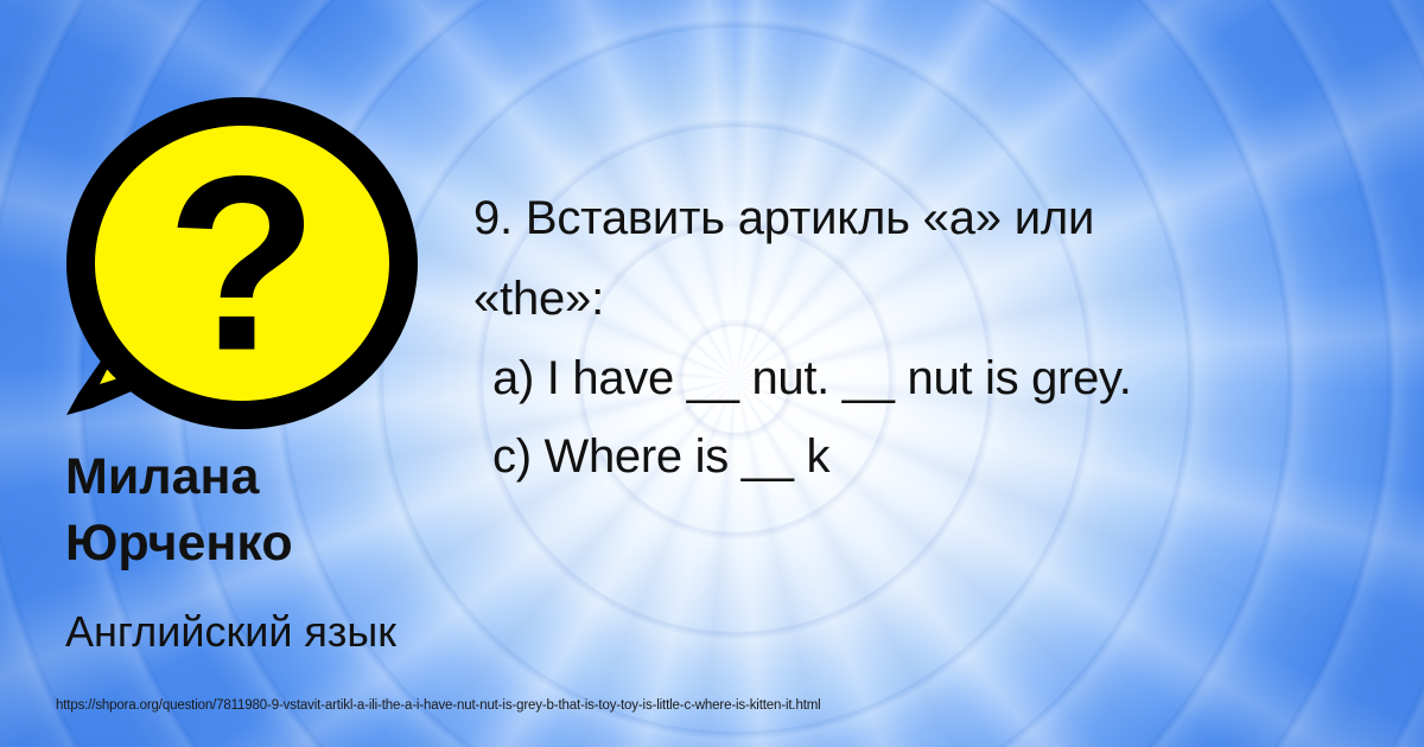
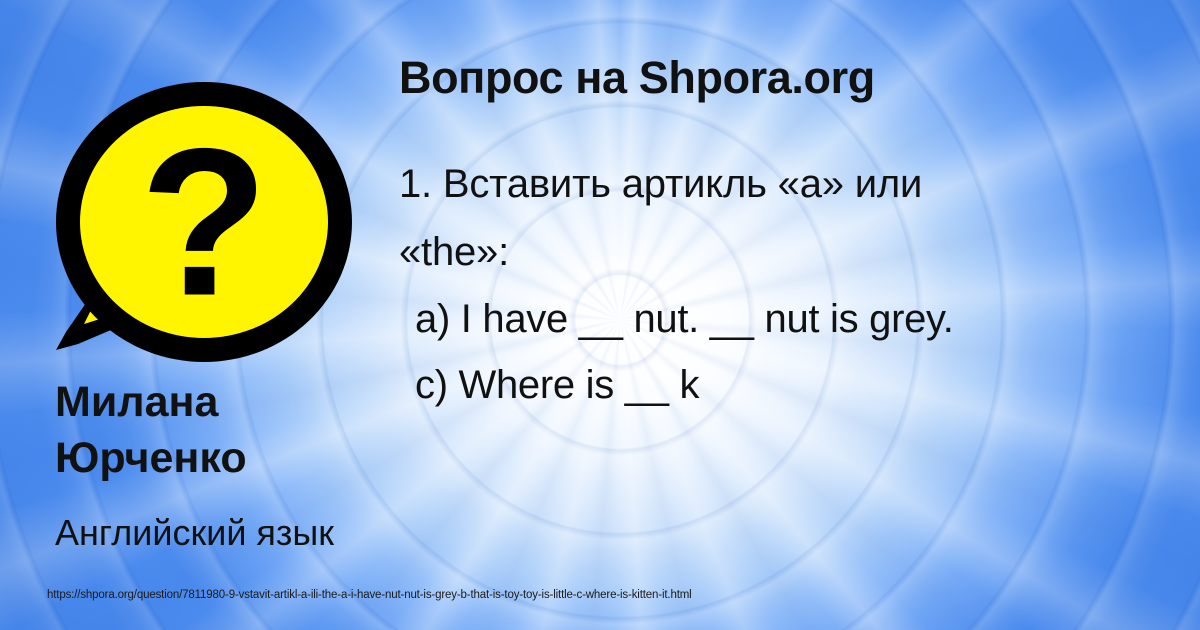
  ?
+ Вопрос на Shpora.org
- 9. Вставить артикль «a» или
+ 1. Вставить артикль «a» или
  «the»:
  a) I have __ nut. __ nut is grey.
  c) Where is __ k
  Милана Юрченко
  Английский язык
  https://shpora.org/question/7811980-9-vstavit-artikl-a-ili-the-a-i-have-nut-nut-is-grey-b-that-is-toy-toy-is-little-c-where-is-kitten-it.html
